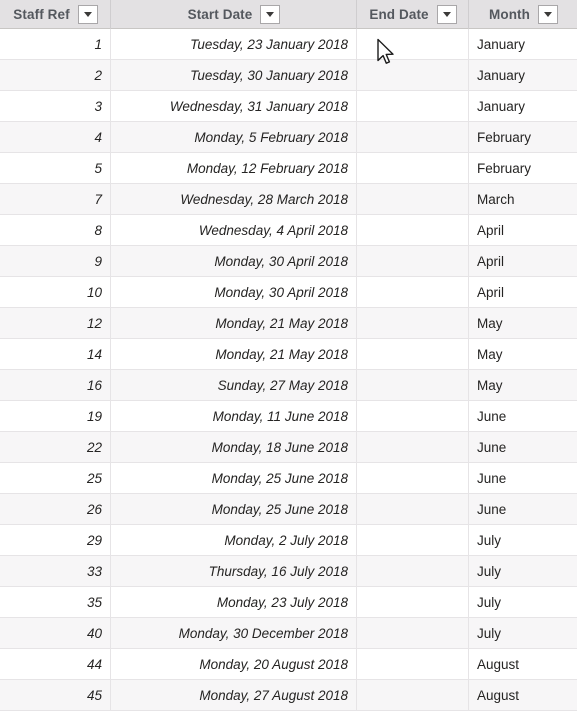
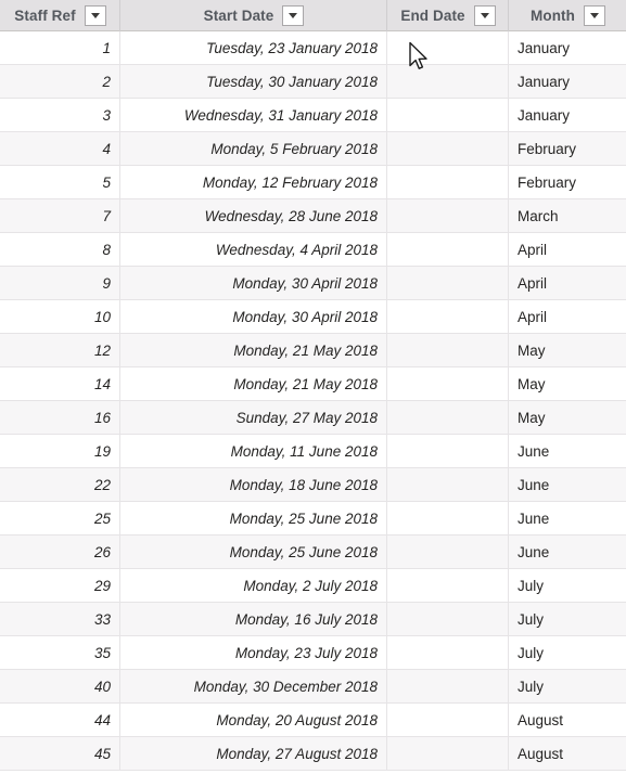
  Staff Ref
  Start Date
  End Date
  Month
  1
  Tuesday, 23 January 2018
  January
  2
  Tuesday, 30 January 2018
  January
  3
  Wednesday, 31 January 2018
  January
  4
  Monday, 5 February 2018
  February
  5
  Monday, 12 February 2018
  February
  7
- Wednesday, 28 March 2018
+ Wednesday, 28 June 2018
  March
  8
  Wednesday, 4 April 2018
  April
  9
  Monday, 30 April 2018
  April
  10
  Monday, 30 April 2018
  April
  12
  Monday, 21 May 2018
  May
  14
  Monday, 21 May 2018
  May
  16
  Sunday, 27 May 2018
  May
  19
  Monday, 11 June 2018
  June
  22
  Monday, 18 June 2018
  June
  25
  Monday, 25 June 2018
  June
  26
  Monday, 25 June 2018
  June
  29
  Monday, 2 July 2018
  July
  33
- Thursday, 16 July 2018
+ Monday, 16 July 2018
  July
  35
  Monday, 23 July 2018
  July
  40
  Monday, 30 December 2018
  July
  44
  Monday, 20 August 2018
  August
  45
  Monday, 27 August 2018
  August
